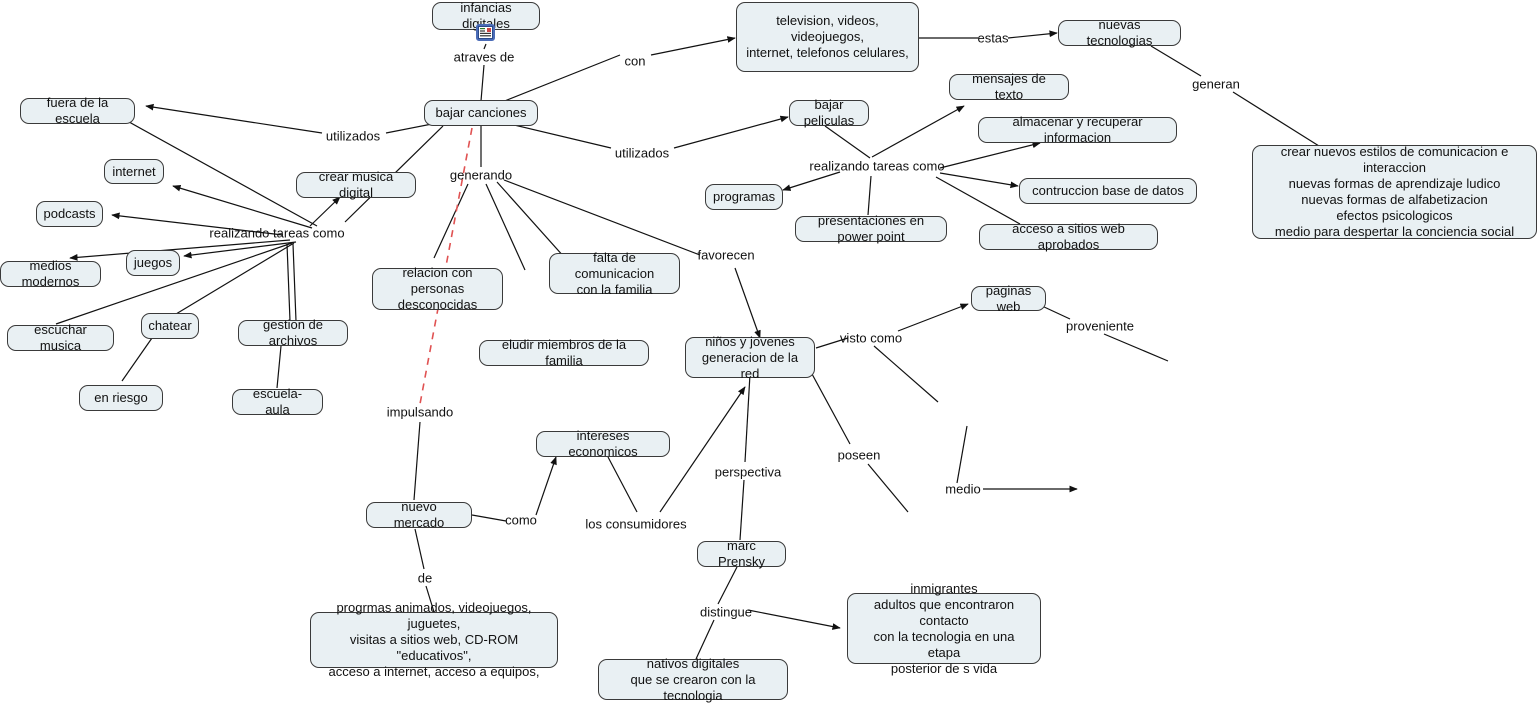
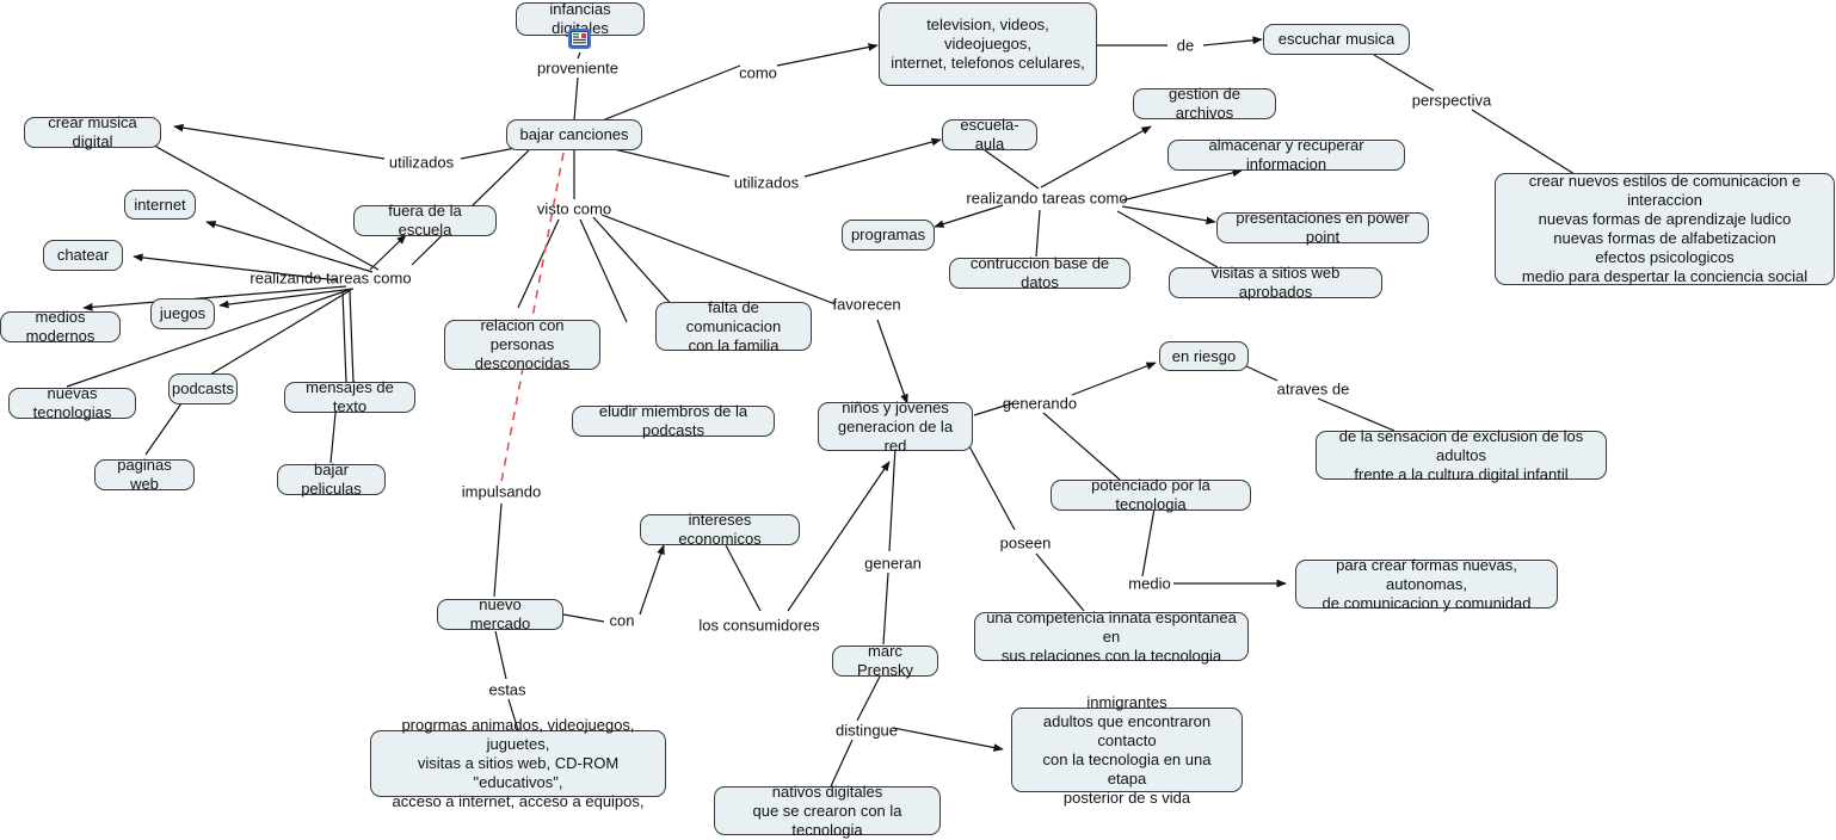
  infancias digles
  bajar canciones
  television, videos, videojuegos,
  internet, telefonos celulares,
- nuevas tecnologias
+ escuchar musica
  crear nuevos estilos de comunicacion e interaccion
  nuevas formas de aprendizaje ludico
  nuevas formas de alfabetizacion
  efectos psicologicos
  medio para despertar la conciencia social
- bajar peliculas
+ escuela-aula
- mensajes de texto
+ gestion de archivos
  almacenar y recuperar informacion
- contruccion base de datos
+ presentaciones en power point
- acceso a sitios web aprobados
+ visitas a sitios web aprobados
  programas
- presentaciones en power point
+ contruccion base de datos
- fuera de la escuela
+ crear musica digital
  internet
- podcasts
+ chatear
  medios modernos
  juegos
- escuchar musica
+ nuevas tecnologias
- chatear
+ podcasts
- en riesgo
+ paginas web
- gestion de archivos
+ mensajes de texto
- escuela-aula
+ bajar peliculas
- crear musica digital
+ fuera de la escuela
  relacion con personas
  desconocidas
  falta de comunicacion
  con la familia
- eludir miembros de la familia
+ eludir miembros de la podcasts
  niños y jovenes
  generacion de la red
- paginas web
+ en riesgo
+ de la sensacion de exclusion de los adultos
+ frente a la cultura digital infantil
+ potenciado por la tecnologia
+ para crear formas nuevas, autonomas,
+ de comunicacion y comunidad
+ una competencia innata espontanea en
+ sus relaciones con la tecnologia
  intereses economicos
  nuevo mercado
  progrmas animados, videojuegos, juguetes,
  visitas a sitios web, CD-ROM "educativos",
  acceso a internet, acceso a equipos,
  marc Prensky
  nativos digitales
  que se crearon con la tecnologia
  inmigrantes
  adultos que encontraron contacto
  con la tecnologia en una etapa
  posterior de s vida
- atraves de
+ proveniente
- con
+ como
- estas
+ de
- generan
+ perspectiva
  utilizados
  utilizados
  realizando tareas como
  realizando tareas como
- generando
+ visto como
  favorecen
  impulsando
- visto como
+ generando
- proveniente
+ atraves de
  poseen
  medio
- como
+ con
- de
+ estas
- perspectiva
+ generan
  los consumidores
  distingue
